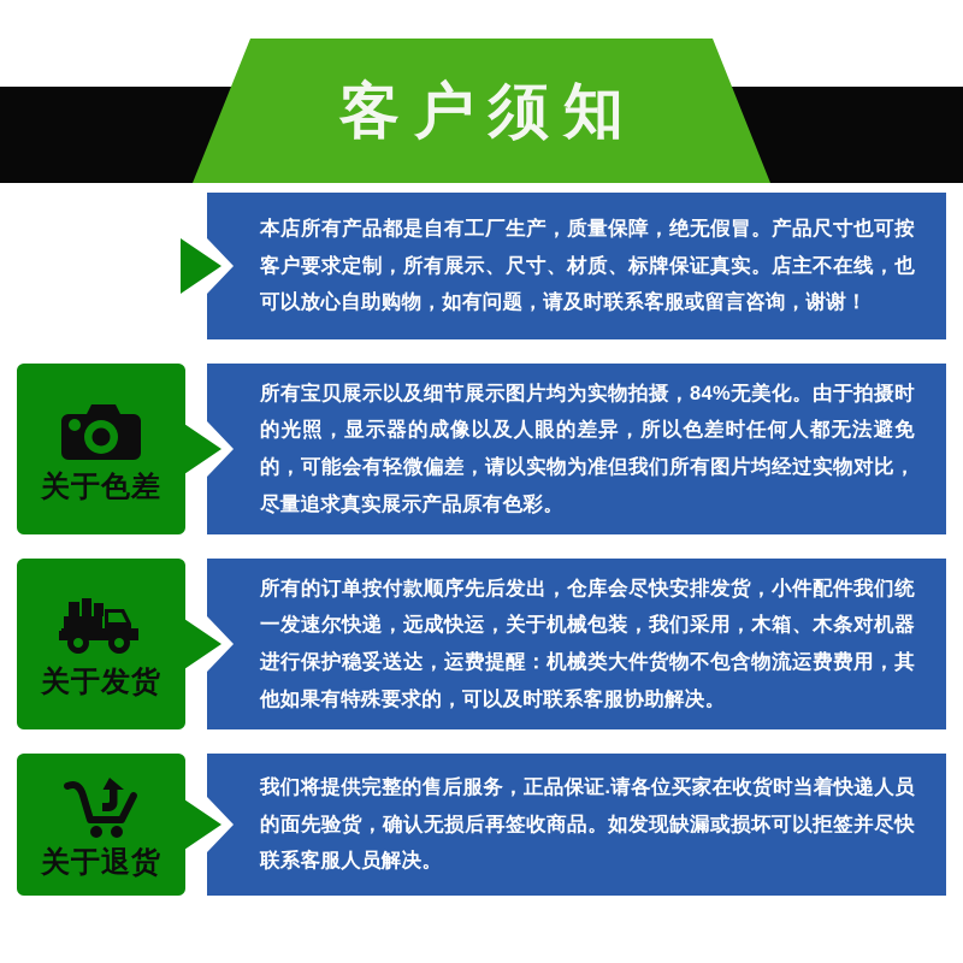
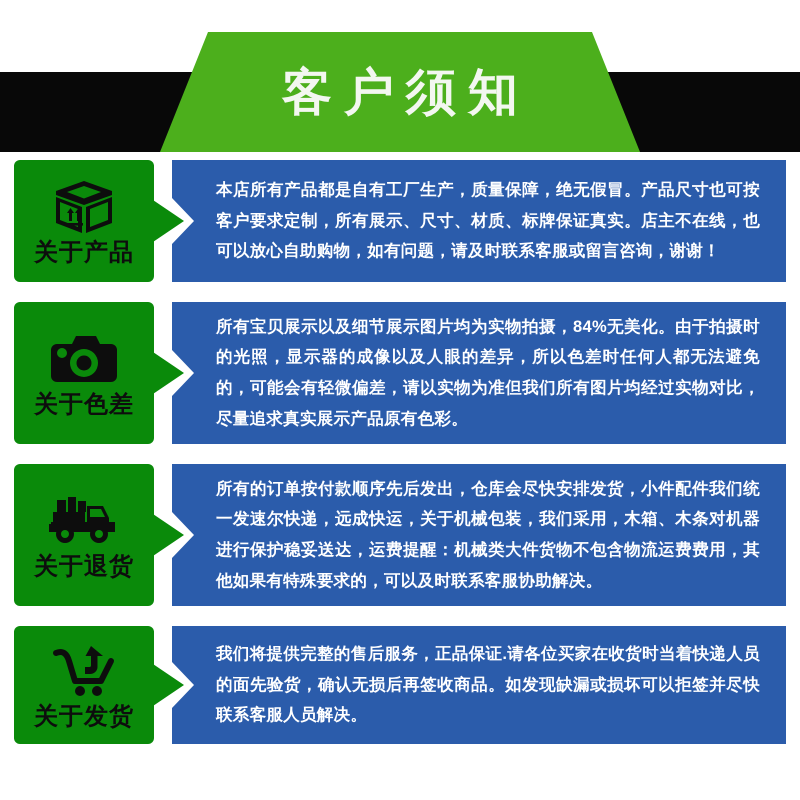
  客户须知
+ 关于产品
  本店所有产品都是自有工厂生产，质量保障，绝无假冒。产品尺寸也可按客户要求定制，所有展示、尺寸、材质、标牌保证真实。店主不在线，也可以放心自助购物，如有问题，请及时联系客服或留言咨询，谢谢！
  关于色差
  所有宝贝展示以及细节展示图片均为实物拍摄，84%无美化。由于拍摄时的光照，显示器的成像以及人眼的差异，所以色差时任何人都无法避免的，可能会有轻微偏差，请以实物为准但我们所有图片均经过实物对比，尽量追求真实展示产品原有色彩。
- 关于发货
+ 关于退货
  所有的订单按付款顺序先后发出，仓库会尽快安排发货，小件配件我们统一发速尔快递，远成快运，关于机械包装，我们采用，木箱、木条对机器进行保护稳妥送达，运费提醒：机械类大件货物不包含物流运费费用，其他如果有特殊要求的，可以及时联系客服协助解决。
- 关于退货
+ 关于发货
  我们将提供完整的售后服务，正品保证.请各位买家在收货时当着快递人员的面先验货，确认无损后再签收商品。如发现缺漏或损坏可以拒签并尽快联系客服人员解决。
